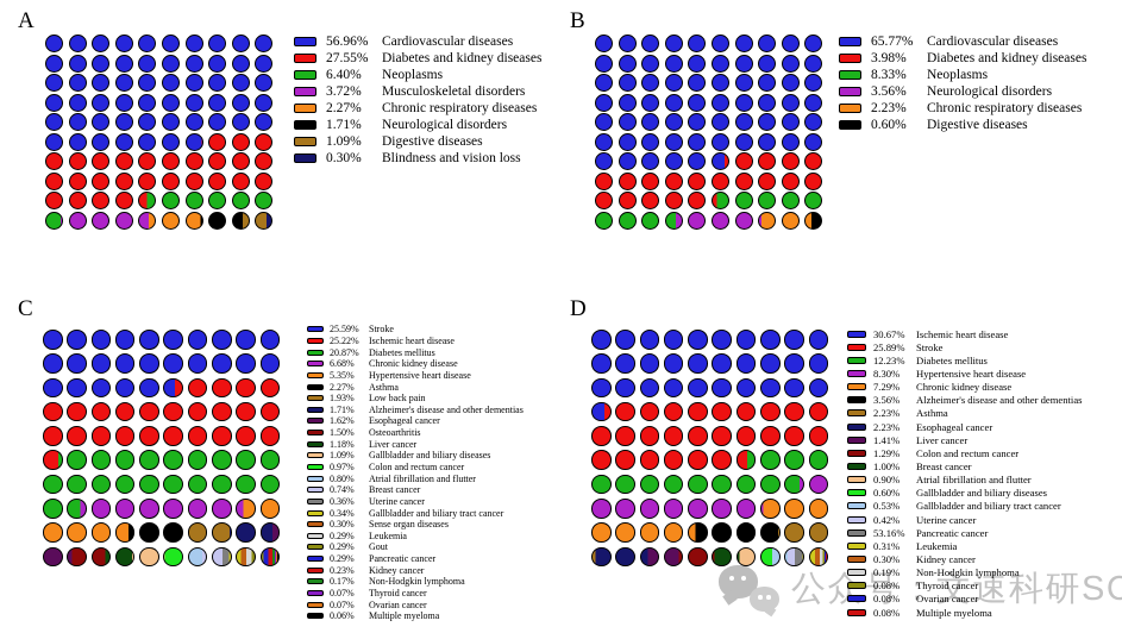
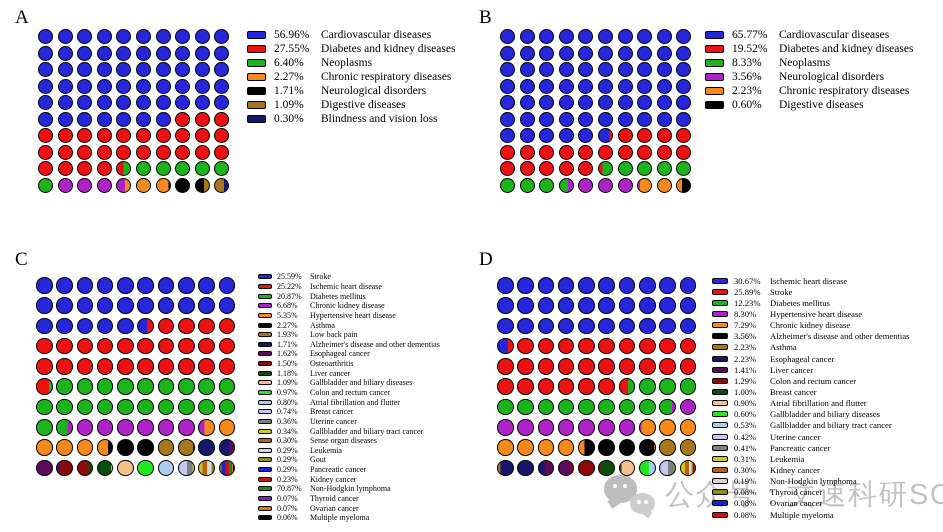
  公众号：文速科研SC
  A
  B
  C
  D
  56.96%
  Cardiovascular diseases
  27.55%
  Diabetes and kidney diseases
  6.40%
  Neoplasms
- 3.72%
- Musculoskeletal disorders
  2.27%
  Chronic respiratory diseases
  1.71%
  Neurological disorders
  1.09%
  Digestive diseases
  0.30%
  Blindness and vision loss
  65.77%
  Cardiovascular diseases
- 3.98%
+ 19.52%
  Diabetes and kidney diseases
  8.33%
  Neoplasms
  3.56%
  Neurological disorders
  2.23%
  Chronic respiratory diseases
  0.60%
  Digestive diseases
  25.59%
  Stroke
  25.22%
  Ischemic heart disease
  20.87%
  Diabetes mellitus
  6.68%
  Chronic kidney disease
  5.35%
  Hypertensive heart disease
  2.27%
  Asthma
  1.93%
  Low back pain
  1.71%
  Alzheimer's disease and other dementias
  1.62%
  Esophageal cancer
  1.50%
  Osteoarthritis
  1.18%
  Liver cancer
  1.09%
  Gallbladder and biliary diseases
  0.97%
  Colon and rectum cancer
  0.80%
  Atrial fibrillation and flutter
  0.74%
  Breast cancer
  0.36%
  Uterine cancer
  0.34%
  Gallbladder and biliary tract cancer
  0.30%
  Sense organ diseases
  0.29%
  Leukemia
  0.29%
  Gout
  0.29%
  Pancreatic cancer
  0.23%
  Kidney cancer
- 0.17%
+ 70.87%
  Non-Hodgkin lymphoma
  0.07%
  Thyroid cancer
  0.07%
  Ovarian cancer
  0.06%
  Multiple myeloma
  30.67%
  Ischemic heart disease
  25.89%
  Stroke
  12.23%
  Diabetes mellitus
  8.30%
  Hypertensive heart disease
  7.29%
  Chronic kidney disease
  3.56%
  Alzheimer's disease and other dementias
  2.23%
  Asthma
  2.23%
  Esophageal cancer
  1.41%
  Liver cancer
  1.29%
  Colon and rectum cancer
  1.00%
  Breast cancer
  0.90%
  Atrial fibrillation and flutter
  0.60%
  Gallbladder and biliary diseases
  0.53%
  Gallbladder and biliary tract cancer
  0.42%
  Uterine cancer
- 53.16%
+ 0.41%
  Pancreatic cancer
  0.31%
  Leukemia
  0.30%
  Kidney cancer
  0.19%
  Non-Hodgkin lymphoma
  0.08%
  Thyroid cancer
  0.08%
  Ovarian cancer
  0.08%
  Multiple myeloma
